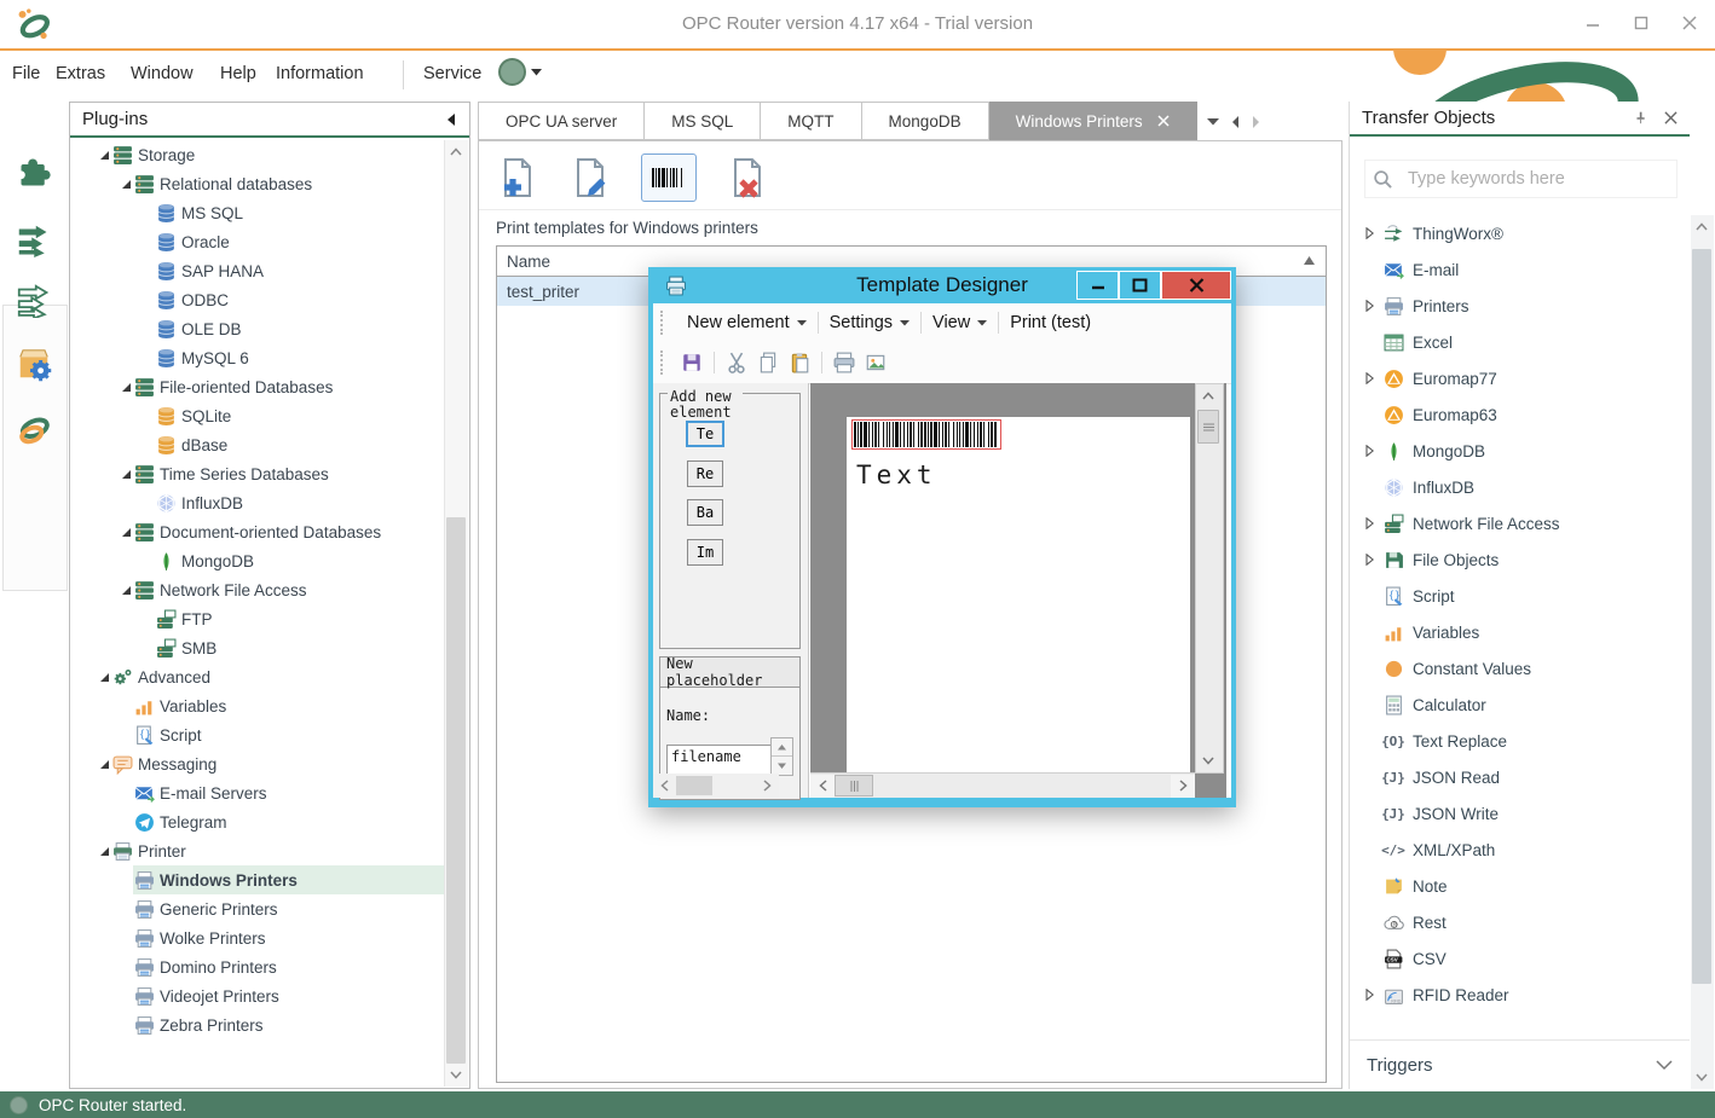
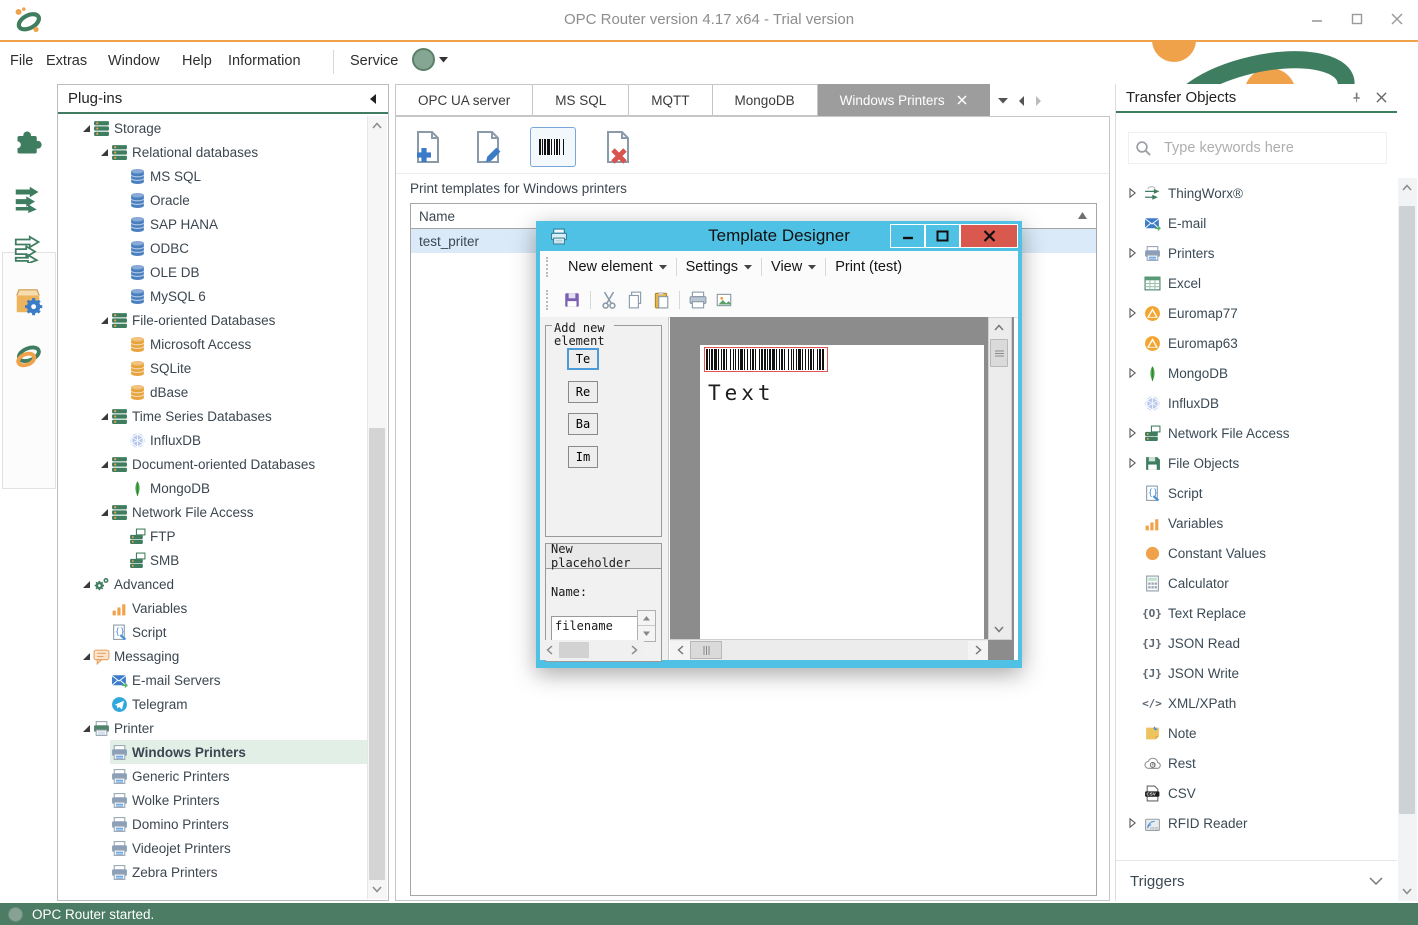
  OPC Router version 4.17 x64 - Trial version
  File
  Extras
  Window
  Help
  Information
  Service
  Plug-ins
  Storage
  Relational databases
  MS SQL
  Oracle
  SAP HANA
  ODBC
  OLE DB
  MySQL 6
  File-oriented Databases
+ Microsoft Access
  SQLite
  dBase
  Time Series Databases
  InfluxDB
  Document-oriented Databases
  MongoDB
  Network File Access
  FTP
  SMB
  Advanced
  Variables
  {}
  Script
  Messaging
  E-mail Servers
  Telegram
  Printer
  Windows Printers
  Generic Printers
  Wolke Printers
  Domino Printers
  Videojet Printers
  Zebra Printers
  OPC UA server
  MS SQL
  MQTT
  MongoDB
  Windows Printers
  Print templates for Windows printers
  Name
  test_priter
  Transfer Objects
  Type keywords here
  ThingWorx®
  E-mail
  Printers
  Excel
  Euromap77
  Euromap63
  MongoDB
  InfluxDB
  Network File Access
  File Objects
  {}
  Script
  Variables
  Constant Values
  Calculator
  {O}
  Text Replace
  {J}
  JSON Read
  {J}
  JSON Write
  </>
  XML/XPath
  Note
  Rest
  CSV
  RFID Reader
  Triggers
  OPC Router started.
  Template Designer
  New element
  Settings
  View
  Print (test)
  Add new element
  Te
  Re
  Ba
  Im
  New placeholder
  Name:
  filename
  Text
